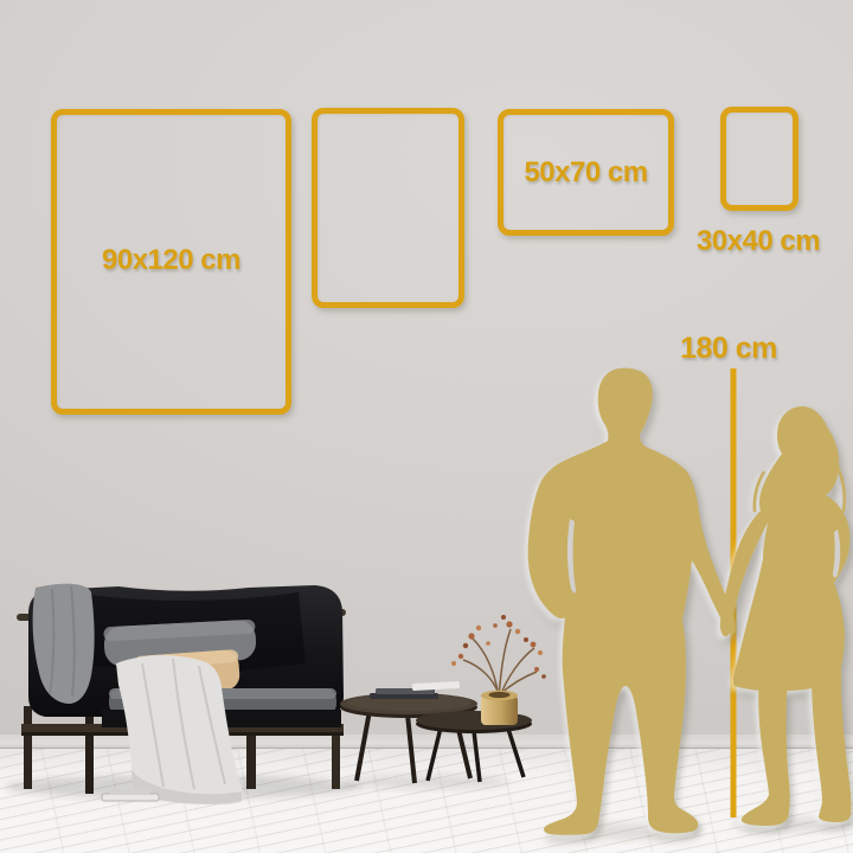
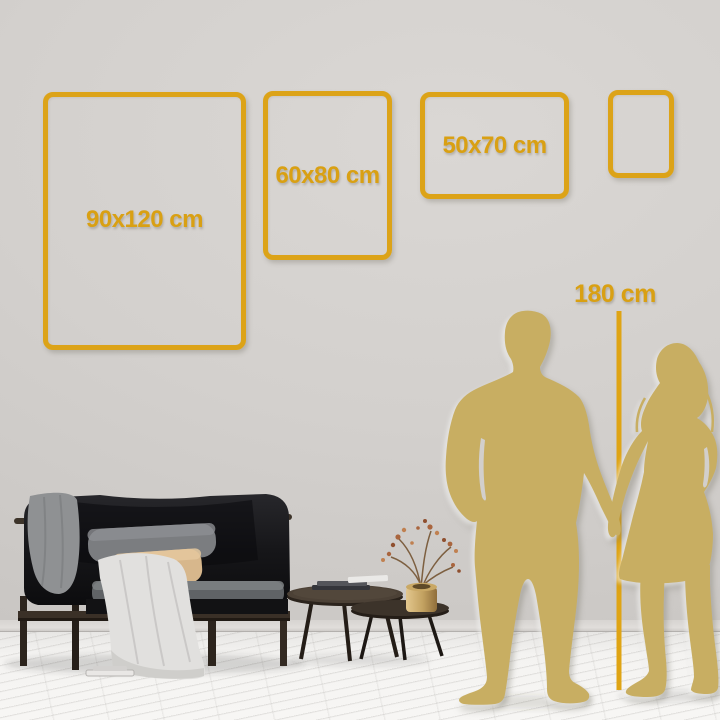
  90x120 cm
+ 60x80 cm
  50x70 cm
- 30x40 cm
  180 cm
